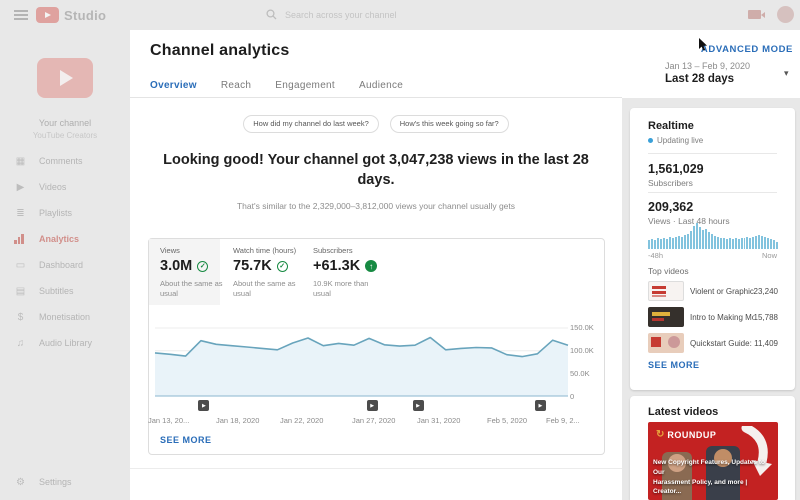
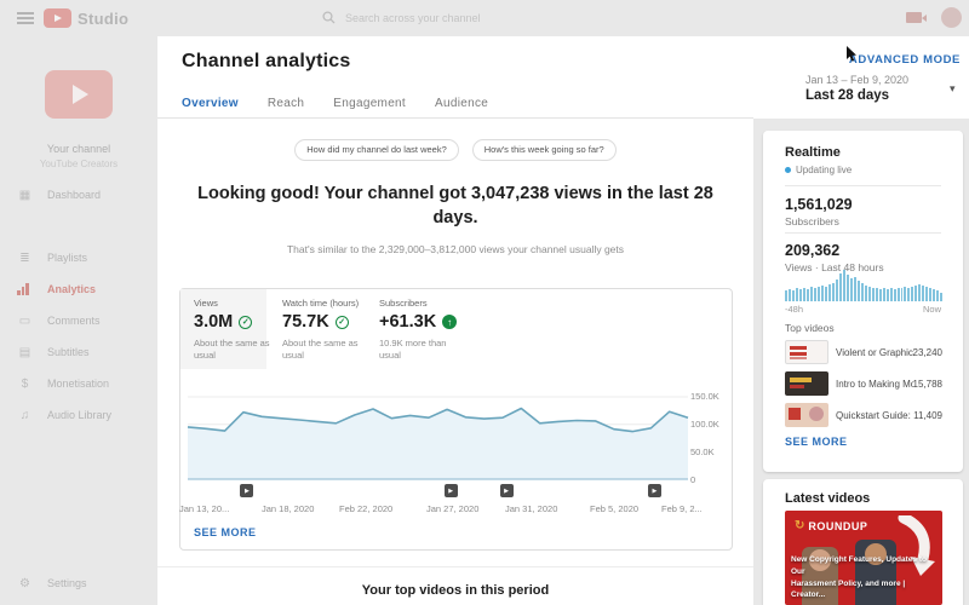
  Studio
  Search across your channel
  Your channel
  YouTube Creators
  ▦
- Comments
+ Dashboard
- ▶
- Videos
  ≣
  Playlists
  Analytics
- Dashboard
+ Comments
  ▤
  Subtitles
  $
  Monetisation
  ♫
  Audio Library
  ⚙
  Settings
  Channel analytics
  DVANCED MODE
  Jan 13 – Feb 9, 2020
  Last 28 days
  ▾
  Overview
  Reach
  Engagement
  Audience
  How did my channel do last week?
  How's this week going so far?
  Looking good! Your channel got 3,047,238 views in the last 28 days.
  That's similar to the 2,329,000–3,812,000 views your channel usually gets
  Views
  3.0M
  About the same as usual
  Watch time (hours)
  75.7K
  About the same as usual
  Subscribers
  +61.3K
  ↑
  10.9K more than usual
  150.0K
  100.0K
  50.0K
  0
  Jan 13, 20...
  Jan 18, 2020
- Jan 22, 2020
+ Feb 22, 2020
  Jan 27, 2020
  Jan 31, 2020
  Feb 5, 2020
  Feb 9, 2...
  SEE MORE
+ Your top videos in this period
  Realtime
  Updating live
  1,561,029
  Subscribers
  209,362
  Views · Last 48 hours
  -48h
  Now
  Top videos
  23,240
  15,788
  11,409
  SEE MORE
  Latest videos
  ↻
  ROUNDUP
